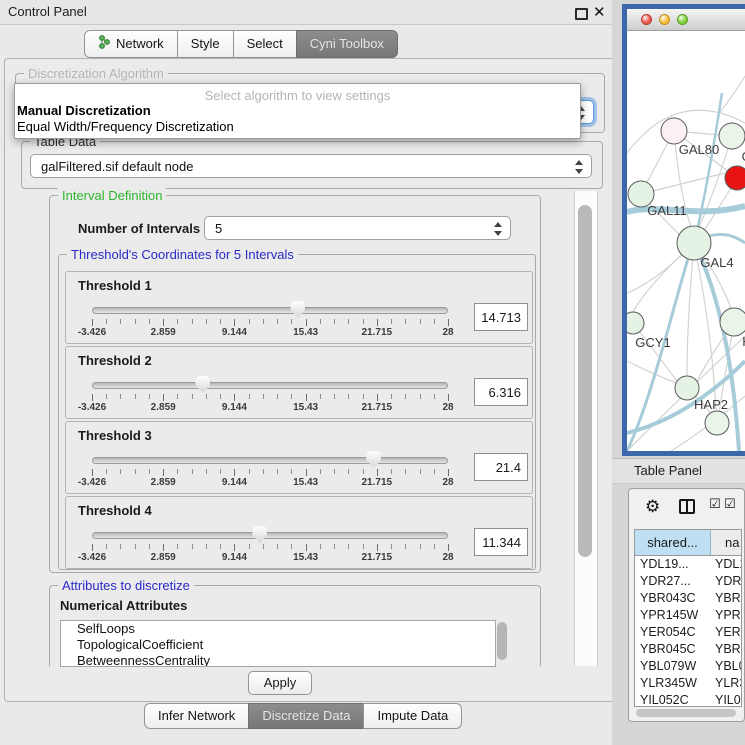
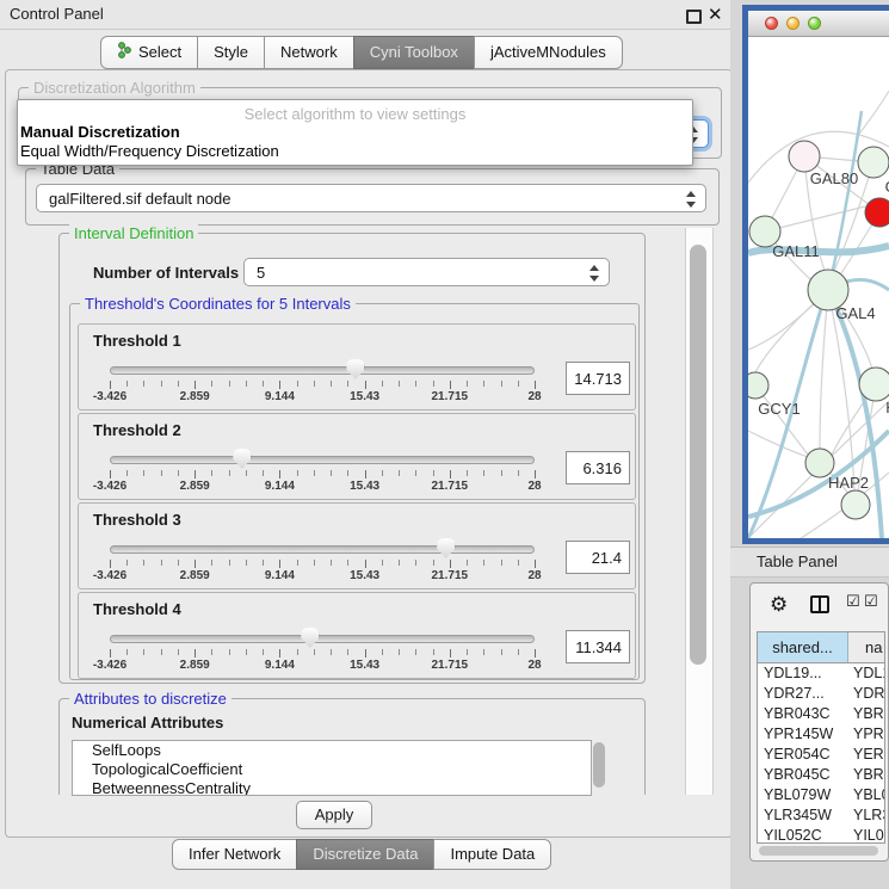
  Control Panel
  ✕
- Network
+ Select
  Style
- Select
+ Network
  Cyni Toolbox
+ jActiveMNodules
  Discretization Algorithm
  Select algorithm to view settings
  Manual Discretization
  Equal Width/Frequency Discretization
  Table Data
  galFiltered.sif default node
  Interval Definition
  Number of Intervals
  5
  Threshold's Coordinates for 5 Intervals
  Threshold 1
  -3.426
  2.859
  9.144
  15.43
  21.715
  28
  14.713
  Threshold 2
  -3.426
  2.859
  9.144
  15.43
  21.715
  28
  6.316
  Threshold 3
  -3.426
  2.859
  9.144
  15.43
  21.715
  28
  21.4
  Threshold 4
  -3.426
  2.859
  9.144
  15.43
  21.715
  28
  11.344
  Attributes to discretize
  Numerical Attributes
  SelfLoops
  TopologicalCoefficient
  BetweennessCentrality
  Apply
  Infer Network
  Discretize Data
  Impute Data
  GAL80
  GAL11
  GAL4
  GCY1
  HAP2
  Table Panel
  ⚙
  ☑
  ☑
  shared...
  na
  YDL19...
  YDL
  YDR27...
  YDR
  YBR043C
  YBR
  YPR145W
  YPR
  YER054C
  YER
  YBR045C
  YBR
  YBL079W
  YBL
  YLR345W
  YLR
  YIL052C
  YIL0
